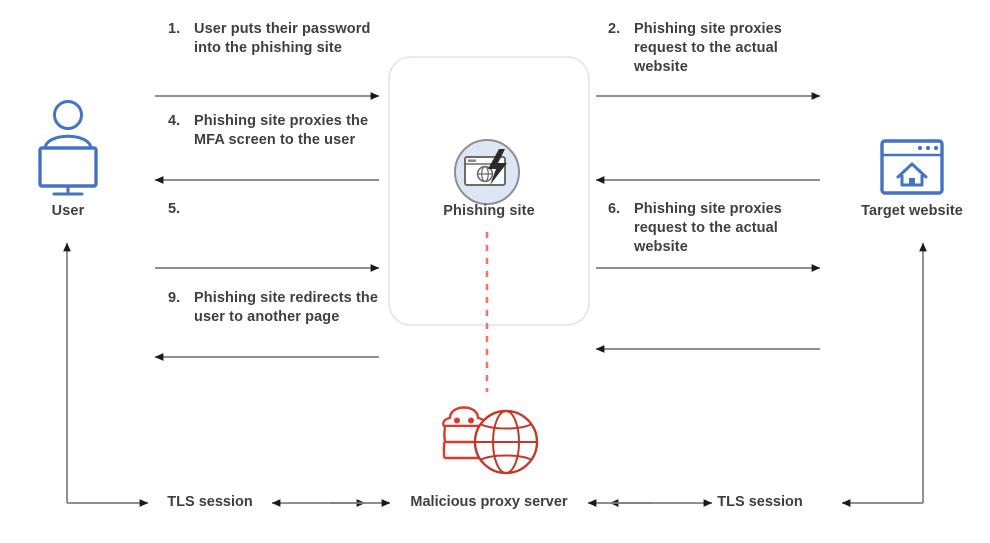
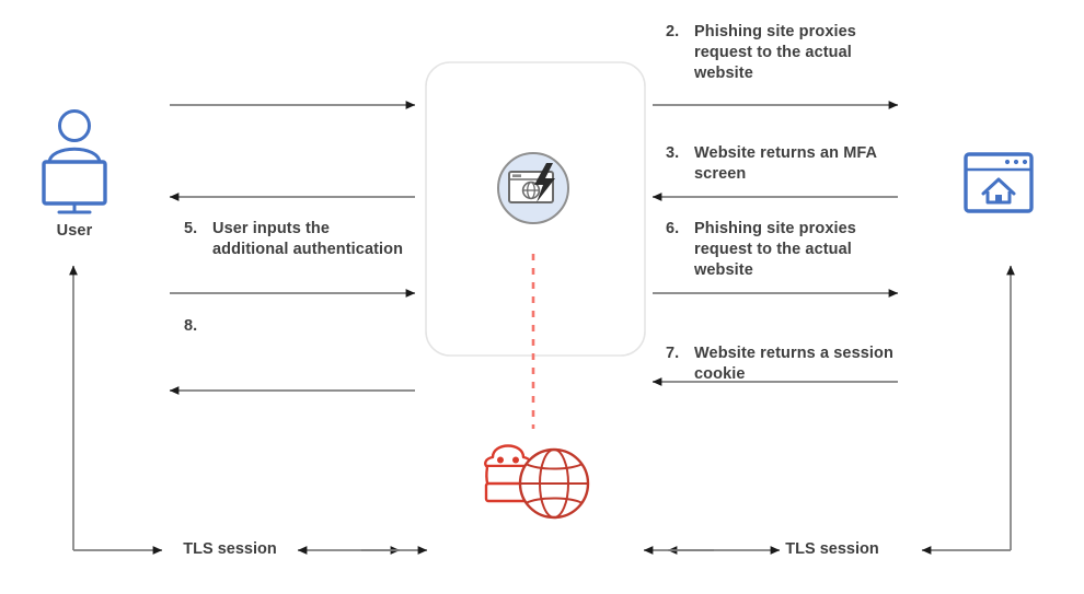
  User
- Target website
- Phishing site
- 1.
- User puts their password into the phishing site
- 4.
- Phishing site proxies the MFA screen to the user
  5.
+ User inputs the additional authentication
- 9.
+ 8.
- Phishing site redirects the user to another page
  2.
  Phishing site proxies request to the actual website
+ 3.
+ Website returns an MFA screen
  6.
  Phishing site proxies request to the actual website
+ 7.
+ Website returns a session cookie
  TLS session
- Malicious proxy server
  TLS session
